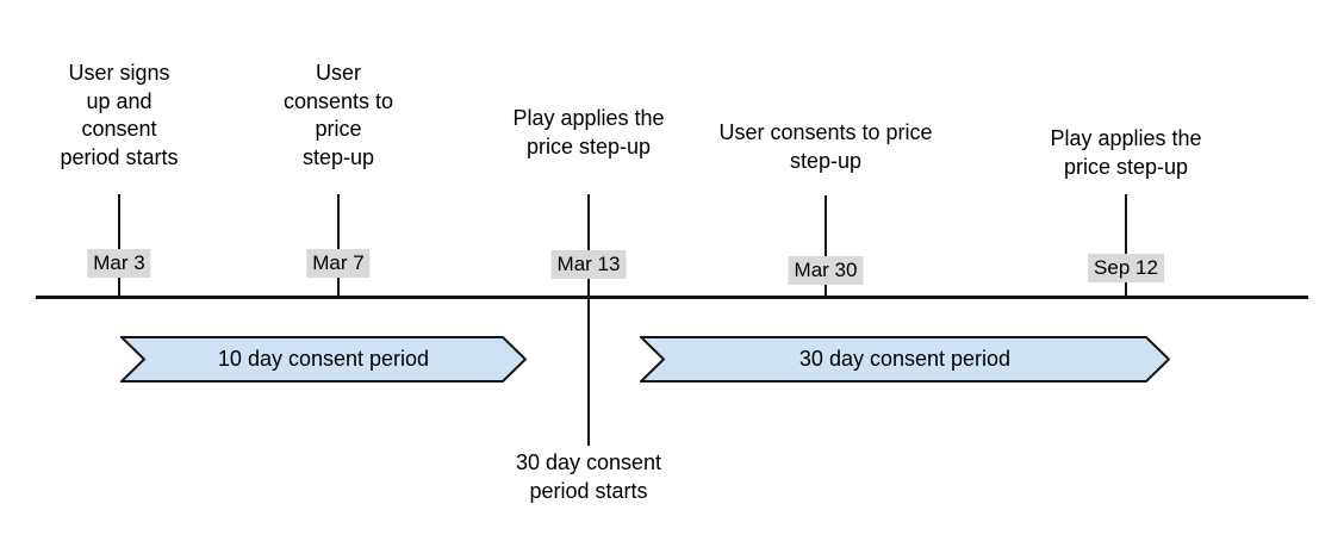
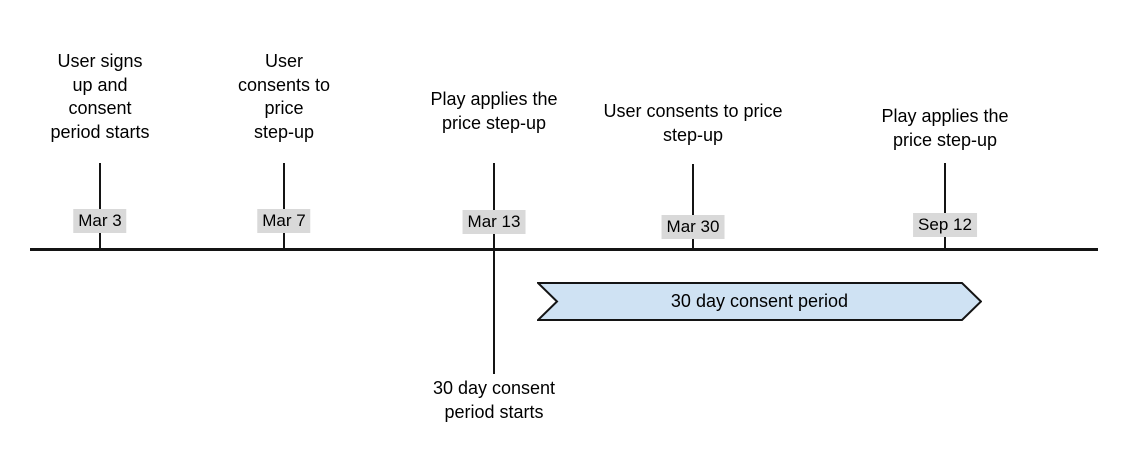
  User signs
  up and
  consent
  period starts
  Mar 3
  User
  consents to
  price
  step-up
  Mar 7
  Play applies the
  price step-up
  Mar 13
  User consents to price
  step-up
  Mar 30
  Play applies the
  price step-up
  Sep 12
- 10 day consent period
  30 day consent period
  30 day consent
  period starts
